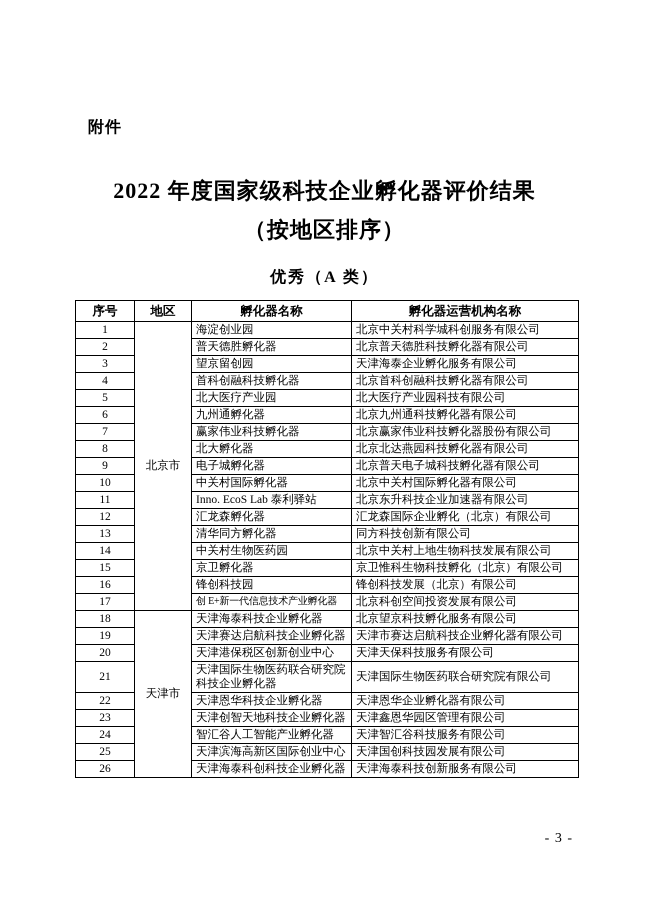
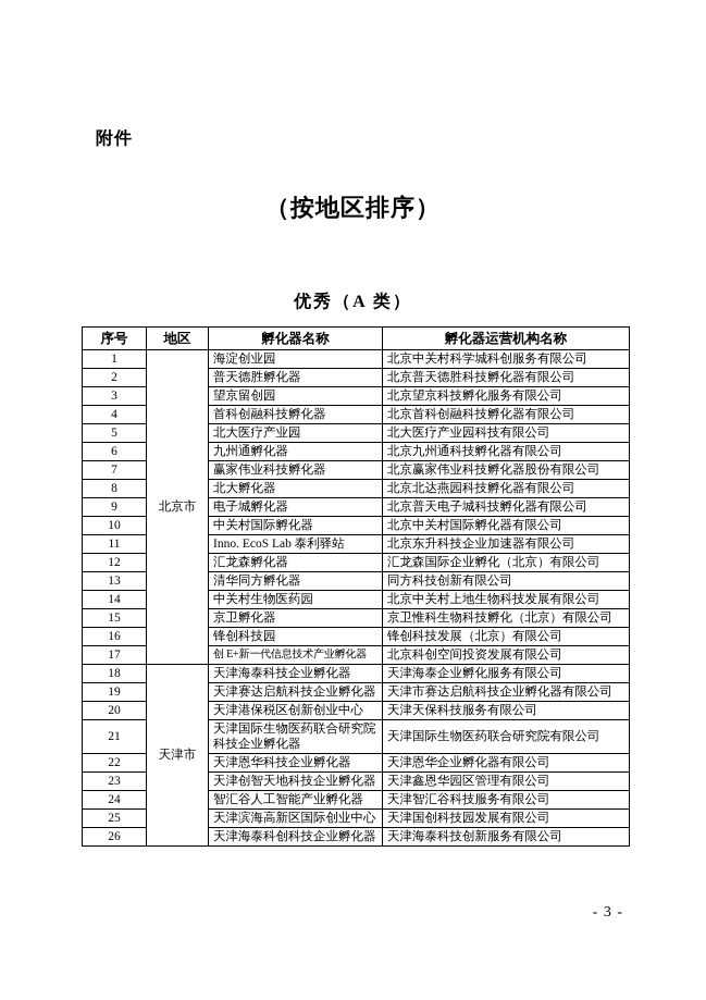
  附件
- 2022 年度国家级科技企业孵化器评价结果
  （按地区排序）
  优秀（A 类）
  序号	地区	孵化器名称	孵化器运营机构名称
  1	北京市	海淀创业园	北京中关村科学城科创服务有限公司
  2	普天德胜孵化器	北京普天德胜科技孵化器有限公司
- 3	望京留创园	天津海泰企业孵化服务有限公司
+ 3	望京留创园	北京望京科技孵化服务有限公司
  4	首科创融科技孵化器	北京首科创融科技孵化器有限公司
  5	北大医疗产业园	北大医疗产业园科技有限公司
  6	九州通孵化器	北京九州通科技孵化器有限公司
  7	赢家伟业科技孵化器	北京赢家伟业科技孵化器股份有限公司
  8	北大孵化器	北京北达燕园科技孵化器有限公司
  9	电子城孵化器	北京普天电子城科技孵化器有限公司
  10	中关村国际孵化器	北京中关村国际孵化器有限公司
  11	Inno. EcoS Lab 泰利驿站	北京东升科技企业加速器有限公司
  12	汇龙森孵化器	汇龙森国际企业孵化（北京）有限公司
  13	清华同方孵化器	同方科技创新有限公司
  14	中关村生物医药园	北京中关村上地生物科技发展有限公司
  15	京卫孵化器	京卫惟科生物科技孵化（北京）有限公司
  16	锋创科技园	锋创科技发展（北京）有限公司
  17	创 E+新一代信息技术产业孵化器	北京科创空间投资发展有限公司
- 18	天津市	天津海泰科技企业孵化器	北京望京科技孵化服务有限公司
+ 18	天津市	天津海泰科技企业孵化器	天津海泰企业孵化服务有限公司
  19	天津赛达启航科技企业孵化器	天津市赛达启航科技企业孵化器有限公司
  20	天津港保税区创新创业中心	天津天保科技服务有限公司
  21	天津国际生物医药联合研究院科技企业孵化器	天津国际生物医药联合研究院有限公司
  22	天津恩华科技企业孵化器	天津恩华企业孵化器有限公司
  23	天津创智天地科技企业孵化器	天津鑫恩华园区管理有限公司
  24	智汇谷人工智能产业孵化器	天津智汇谷科技服务有限公司
  25	天津滨海高新区国际创业中心	天津国创科技园发展有限公司
  26	天津海泰科创科技企业孵化器	天津海泰科技创新服务有限公司
  - 3 -
